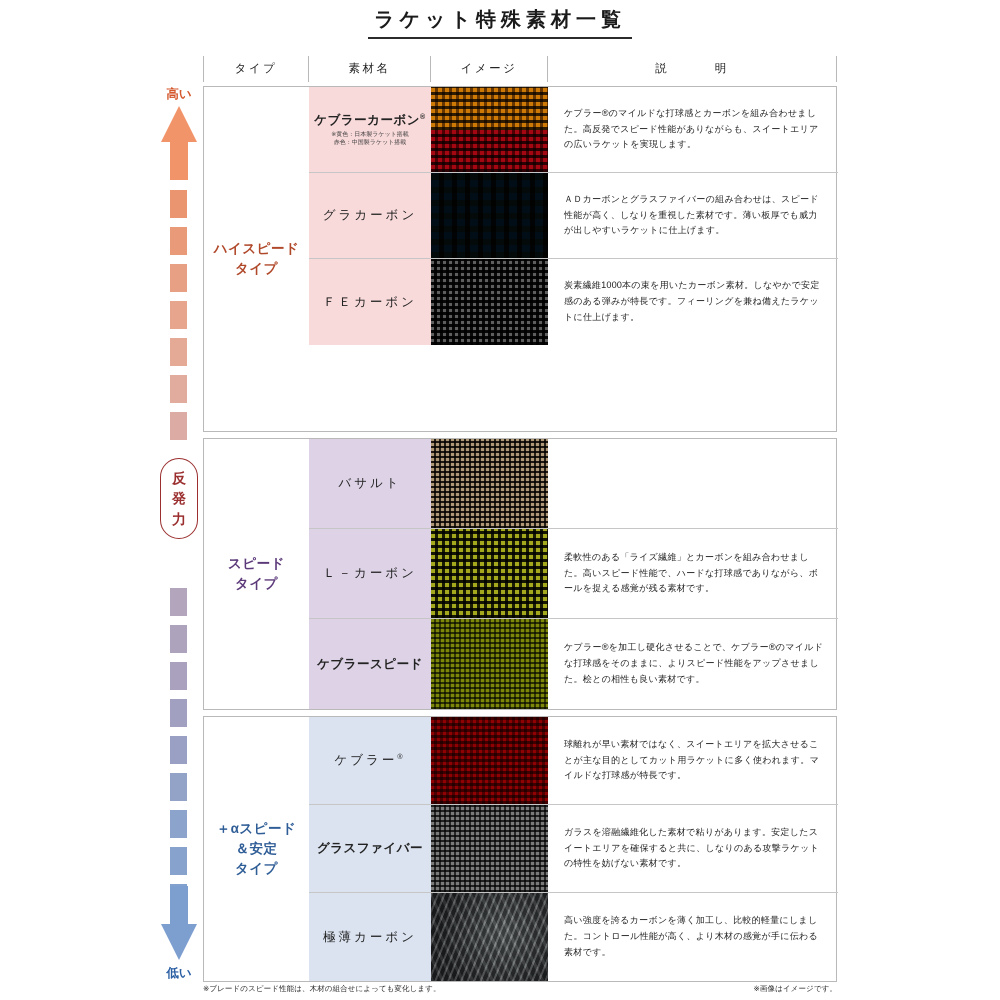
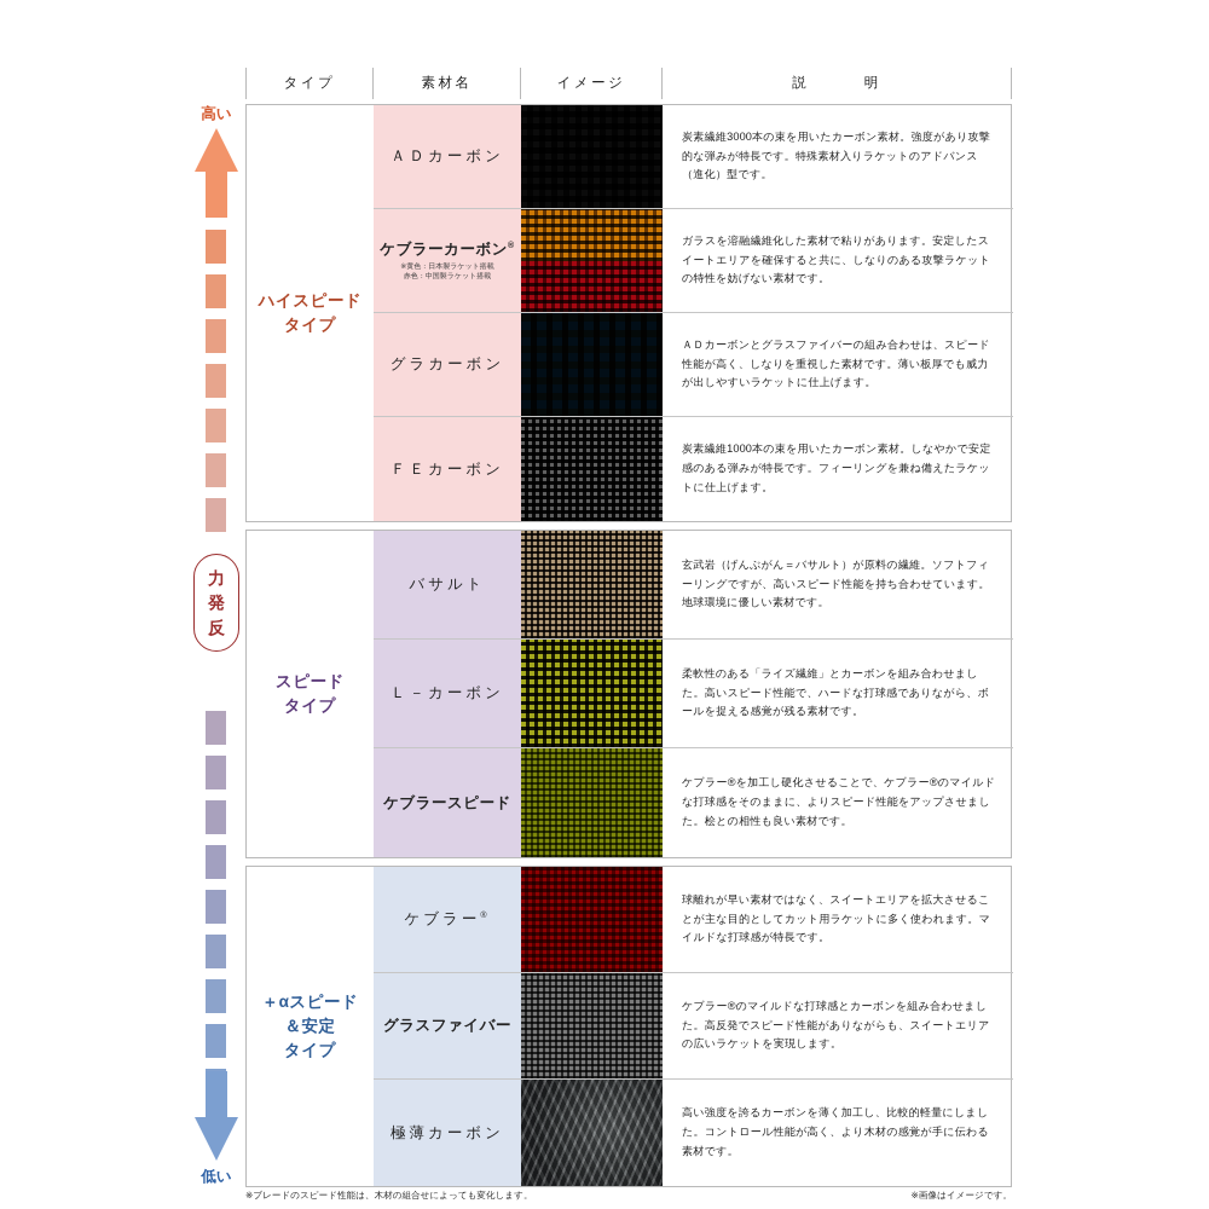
- ラケット特殊素材一覧
  タイプ
  素材名
  イメージ
  説 明
  高い
- 反
+ 力
  発
- 力
+ 反
  低い
  ハイスピード
  タイプ
+ ＡＤカーボン
+ 炭素繊維3000本の束を用いたカーボン素材。強度があり攻撃的な弾みが特長です。特殊素材入りラケットのアドバンス（進化）型です。
  ケブラーカーボン
- ケブラー®のマイルドな打球感とカーボンを組み合わせました。高反発でスピード性能がありながらも、スイートエリアの広いラケットを実現します。
+ ガラスを溶融繊維化した素材で粘りがあります。安定したスイートエリアを確保すると共に、しなりのある攻撃ラケットの特性を妨げない素材です。
  グラカーボン
  ＡＤカーボンとグラスファイバーの組み合わせは、スピード性能が高く、しなりを重視した素材です。薄い板厚でも威力が出しやすいラケットに仕上げます。
  ＦＥカーボン
  炭素繊維1000本の束を用いたカーボン素材。しなやかで安定感のある弾みが特長です。フィーリングを兼ね備えたラケットに仕上げます。
  スピード
  タイプ
  バサルト
+ 玄武岩（げんぶがん＝バサルト）が原料の繊維。ソフトフィーリングですが、高いスピード性能を持ち合わせています。地球環境に優しい素材です。
  Ｌ－カーボン
  柔軟性のある「ライズ繊維」とカーボンを組み合わせました。高いスピード性能で、ハードな打球感でありながら、ボールを捉える感覚が残る素材です。
  ケブラースピード
  ケブラー®を加工し硬化させることで、ケブラー®のマイルドな打球感をそのままに、よりスピード性能をアップさせました。桧との相性も良い素材です。
  ＋αスピード
  ＆安定
  タイプ
  ケブラー
  球離れが早い素材ではなく、スイートエリアを拡大させることが主な目的としてカット用ラケットに多く使われます。マイルドな打球感が特長です。
  グラスファイバー
- ガラスを溶融繊維化した素材で粘りがあります。安定したスイートエリアを確保すると共に、しなりのある攻撃ラケットの特性を妨げない素材です。
+ ケブラー®のマイルドな打球感とカーボンを組み合わせました。高反発でスピード性能がありながらも、スイートエリアの広いラケットを実現します。
  極薄カーボン
  高い強度を誇るカーボンを薄く加工し、比較的軽量にしました。コントロール性能が高く、より木材の感覚が手に伝わる素材です。
  ※ブレードのスピード性能は、木材の組合せによっても変化します。
  ※画像はイメージです。
